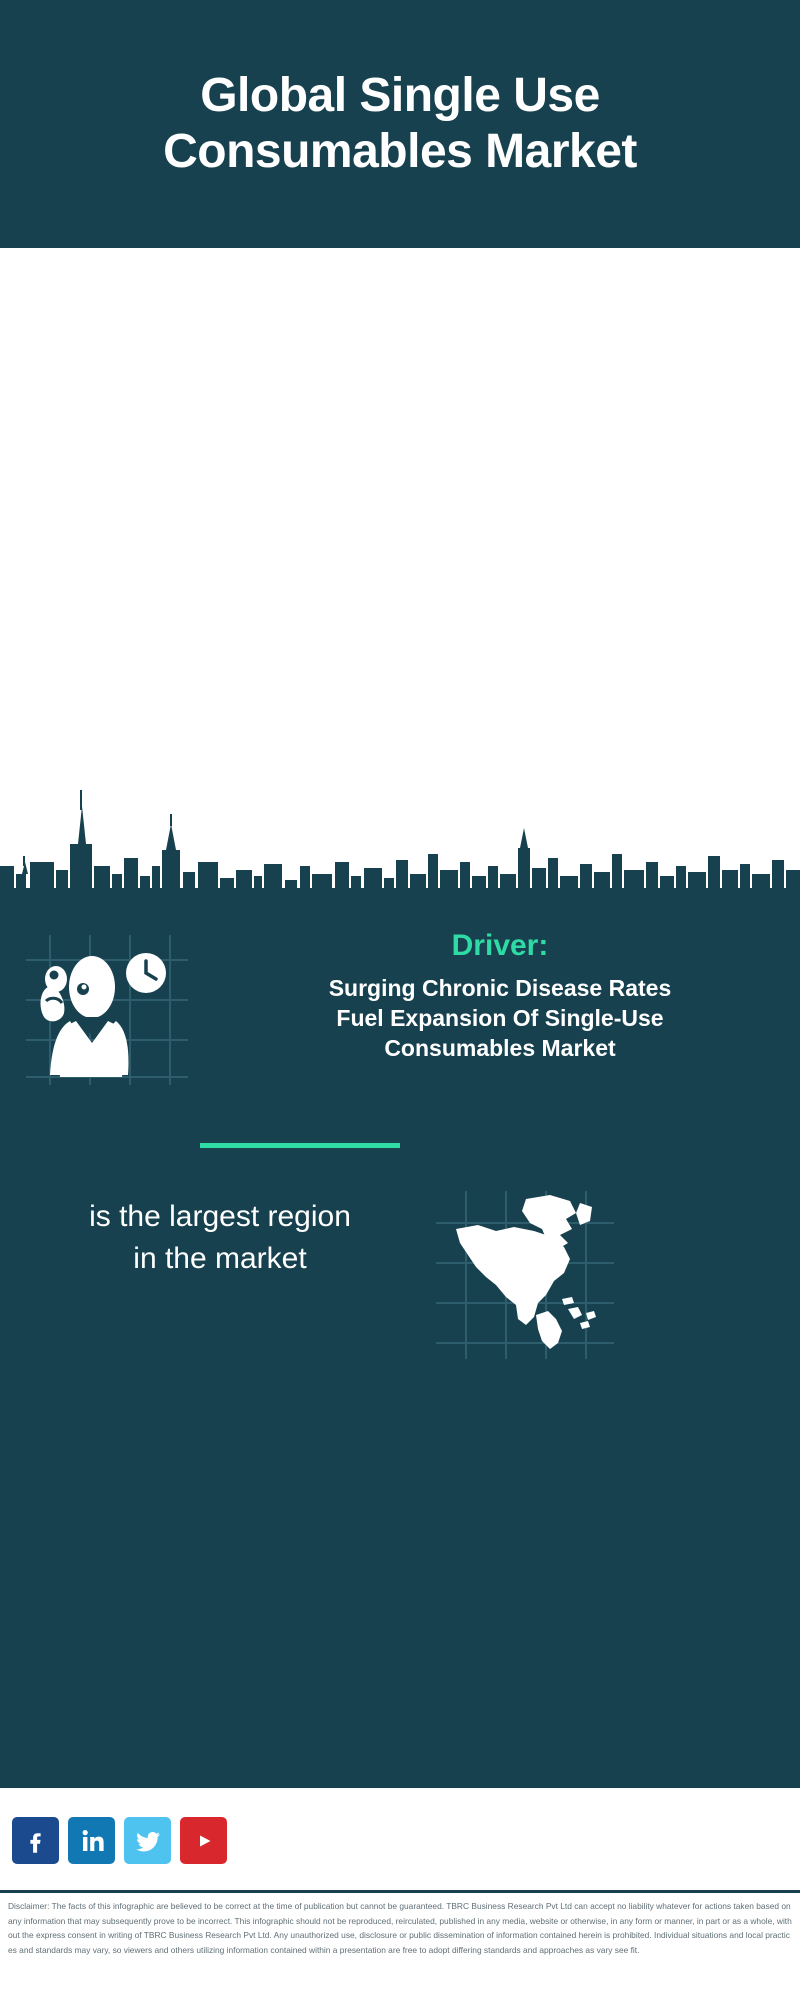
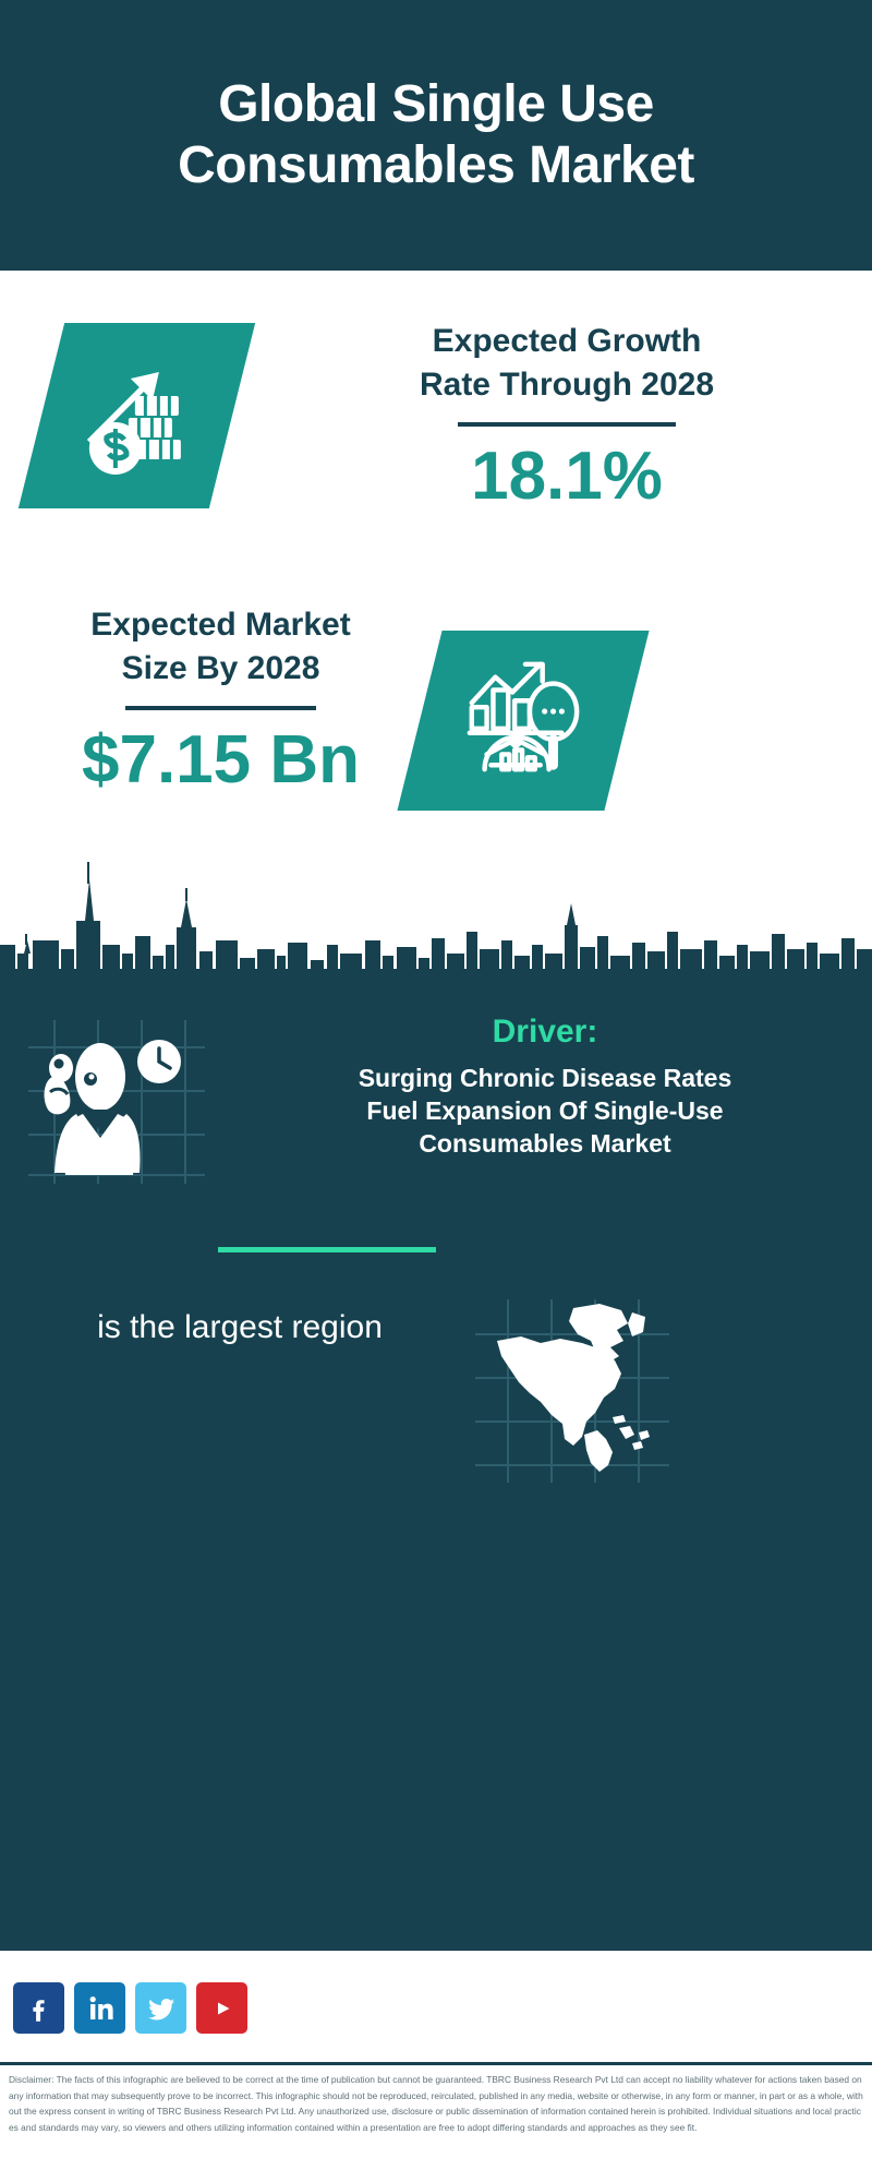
  Global Single Use Consumables Market
+ Expected Growth
+ Rate Through 2028
+ 18.1%
+ Expected Market
+ Size By 2028
+ $7.15 Bn
  Driver:
  Surging Chronic Disease Rates
  Fuel Expansion Of Single-Use
  Consumables Market
  is the largest region
- in the market
- Disclaimer: The facts of this infographic are believed to be correct at the time of publication but cannot be guaranteed. TBRC Business Research Pvt Ltd can accept no liability whatever for actions taken based on any information that may subsequently prove to be incorrect. This infographic should not be reproduced, reirculated, published in any media, website or otherwise, in any form or manner, in part or as a whole, without the express consent in writing of TBRC Business Research Pvt Ltd. Any unauthorized use, disclosure or public dissemination of information contained herein is prohibited. Individual situations and local practices and standards may vary, so viewers and others utilizing information contained within a presentation are free to adopt differing standards and approaches as vary see fit.
+ Disclaimer: The facts of this infographic are believed to be correct at the time of publication but cannot be guaranteed. TBRC Business Research Pvt Ltd can accept no liability whatever for actions taken based on any information that may subsequently prove to be incorrect. This infographic should not be reproduced, reirculated, published in any media, website or otherwise, in any form or manner, in part or as a whole, without the express consent in writing of TBRC Business Research Pvt Ltd. Any unauthorized use, disclosure or public dissemination of information contained herein is prohibited. Individual situations and local practices and standards may vary, so viewers and others utilizing information contained within a presentation are free to adopt differing standards and approaches as they see fit.
